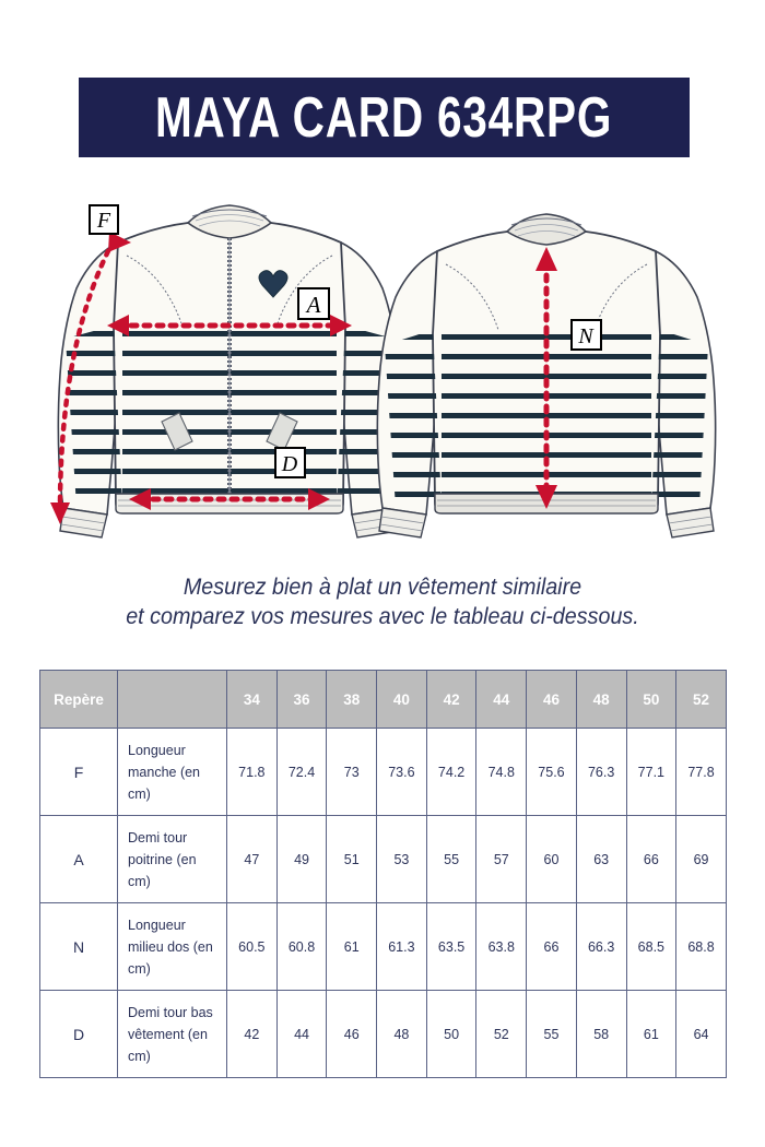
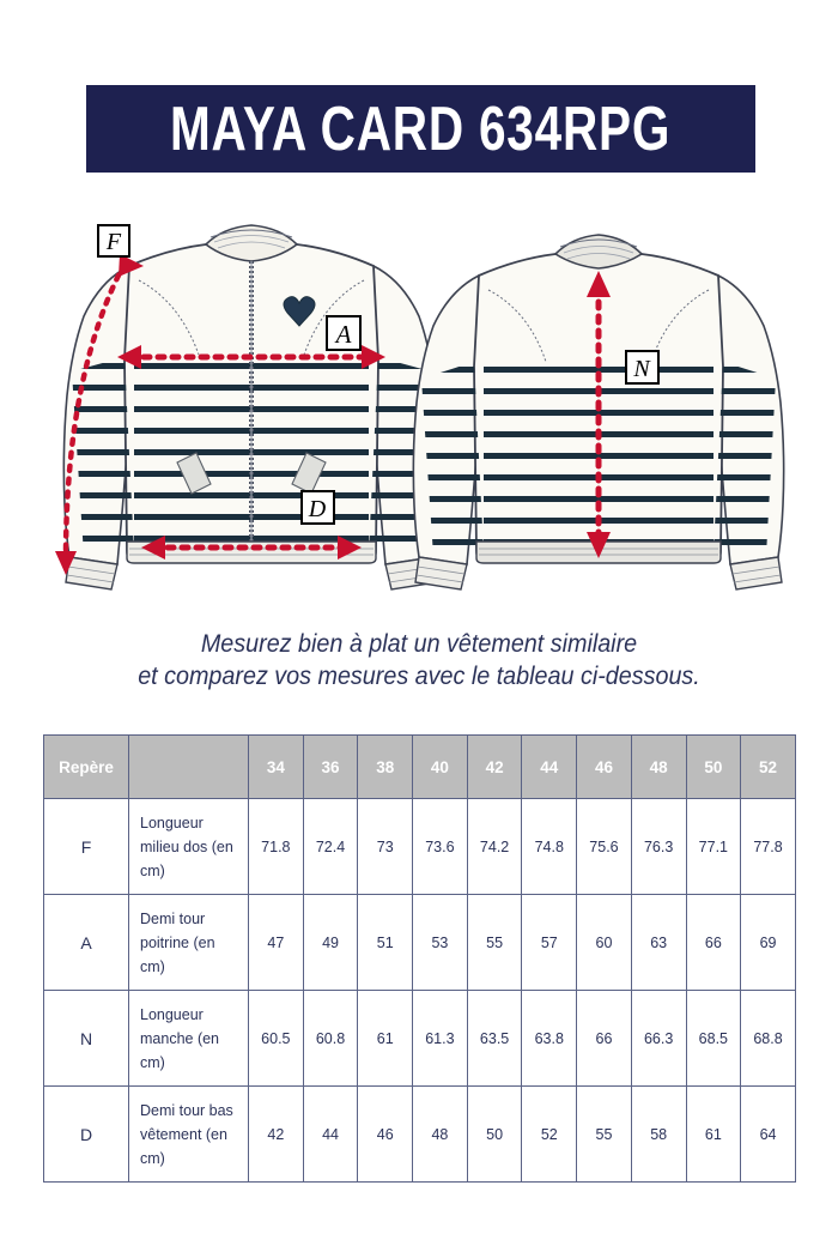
  MAYA CARD 634RPG
  F
  A
  D
  N
  Mesurez bien à plat un vêtement similaire
  et comparez vos mesures avec le tableau ci-dessous.
  Repère		34	36	38	40	42	44	46	48	50	52
- F	Longueur manche (en cm)	71.8	72.4	73	73.6	74.2	74.8	75.6	76.3	77.1	77.8
+ F	Longueur milieu dos (en cm)	71.8	72.4	73	73.6	74.2	74.8	75.6	76.3	77.1	77.8
  A	Demi tour poitrine (en cm)	47	49	51	53	55	57	60	63	66	69
- N	Longueur milieu dos (en cm)	60.5	60.8	61	61.3	63.5	63.8	66	66.3	68.5	68.8
+ N	Longueur manche (en cm)	60.5	60.8	61	61.3	63.5	63.8	66	66.3	68.5	68.8
  D	Demi tour bas vêtement (en cm)	42	44	46	48	50	52	55	58	61	64
